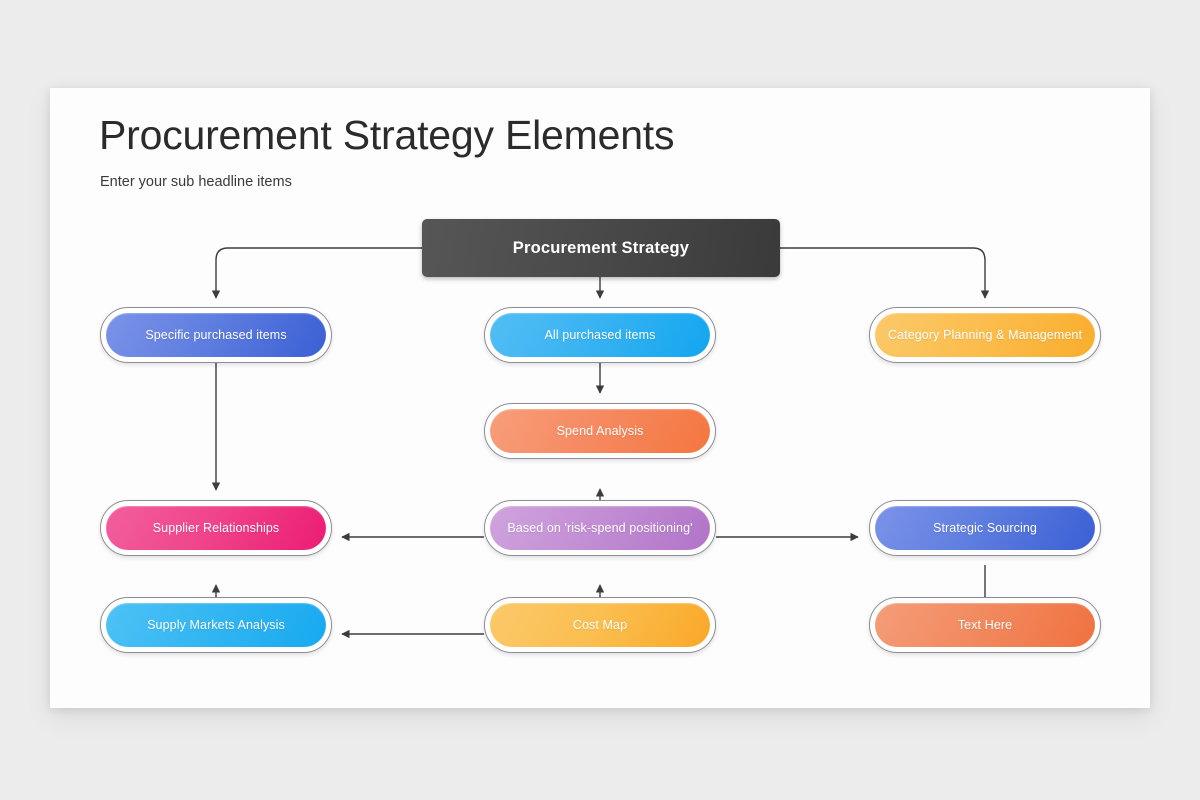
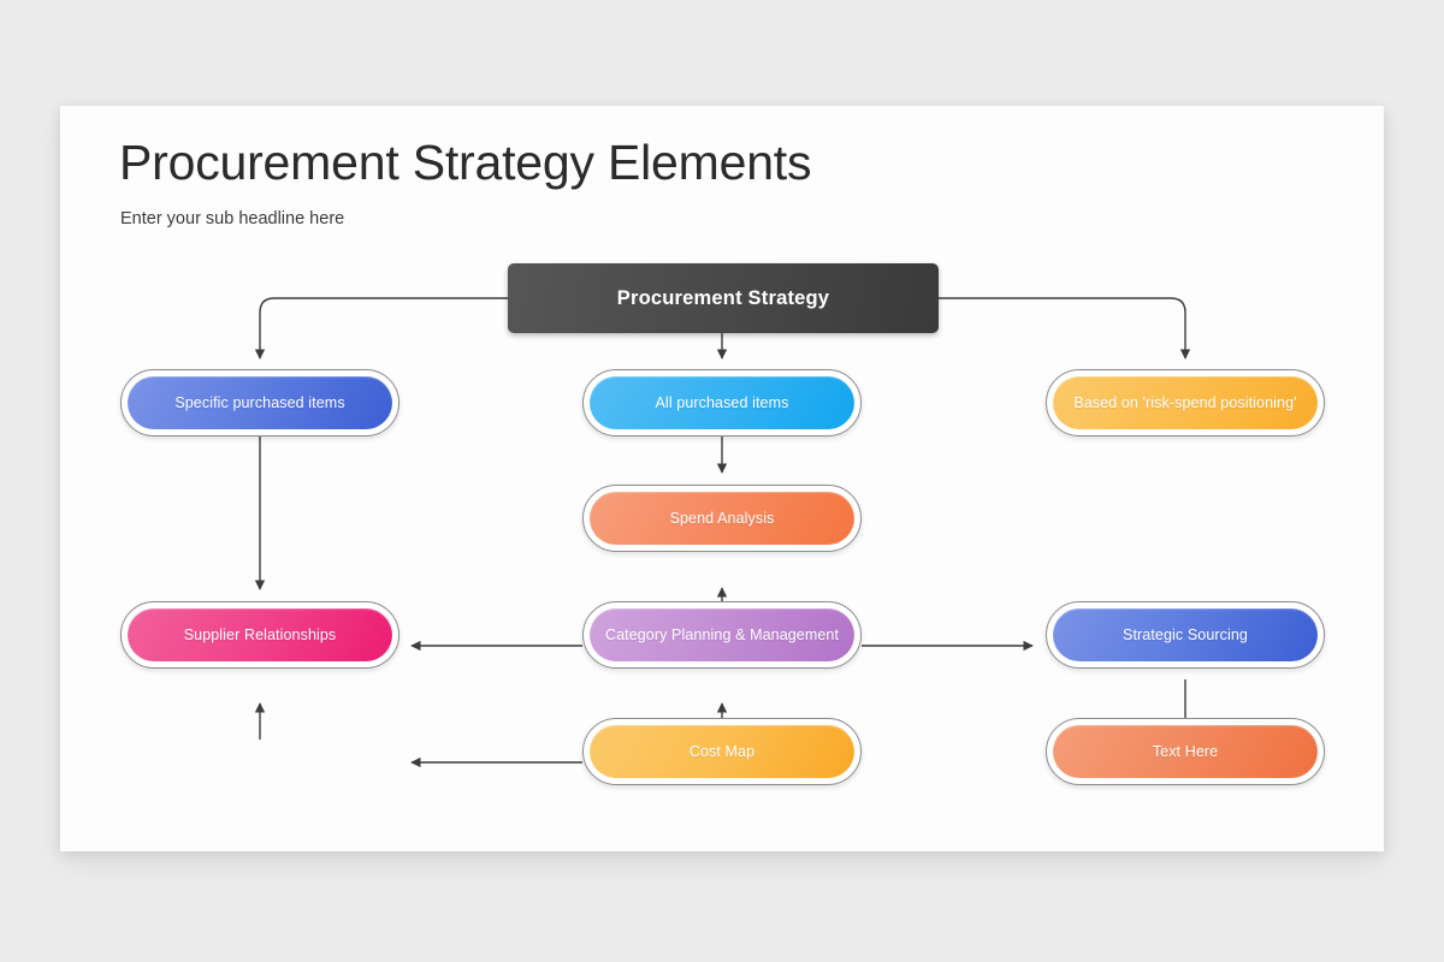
  Procurement Strategy Elements
- Enter your sub headline items
+ Enter your sub headline here
  Procurement Strategy
  Specific purchased items
  All purchased items
- Category Planning & Management
+ Based on 'risk-spend positioning'
  Spend Analysis
  Supplier Relationships
- Based on 'risk-spend positioning'
+ Category Planning & Management
  Strategic Sourcing
- Supply Markets Analysis
  Cost Map
  Text Here
